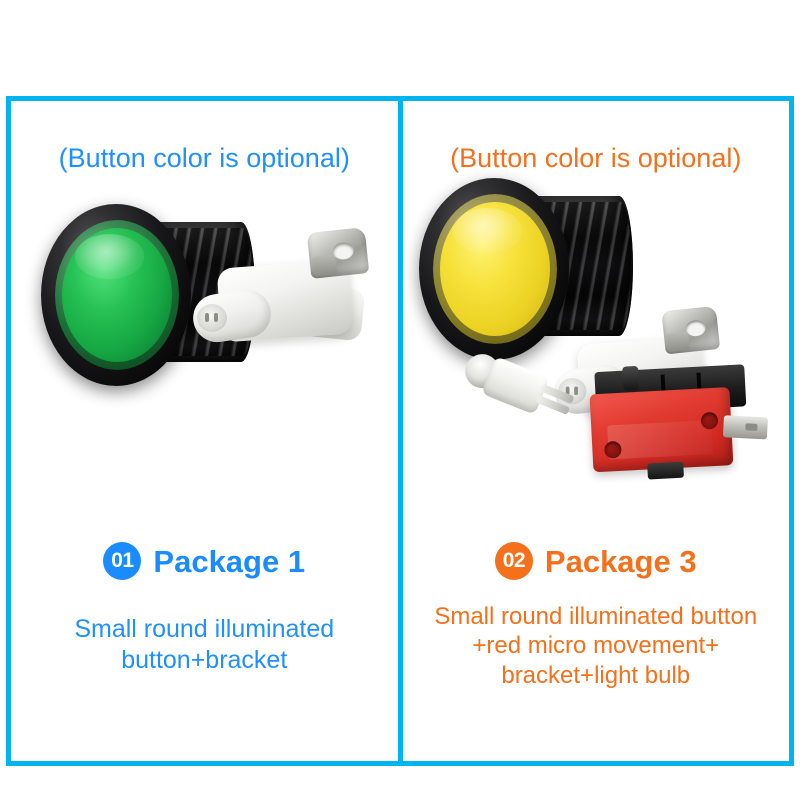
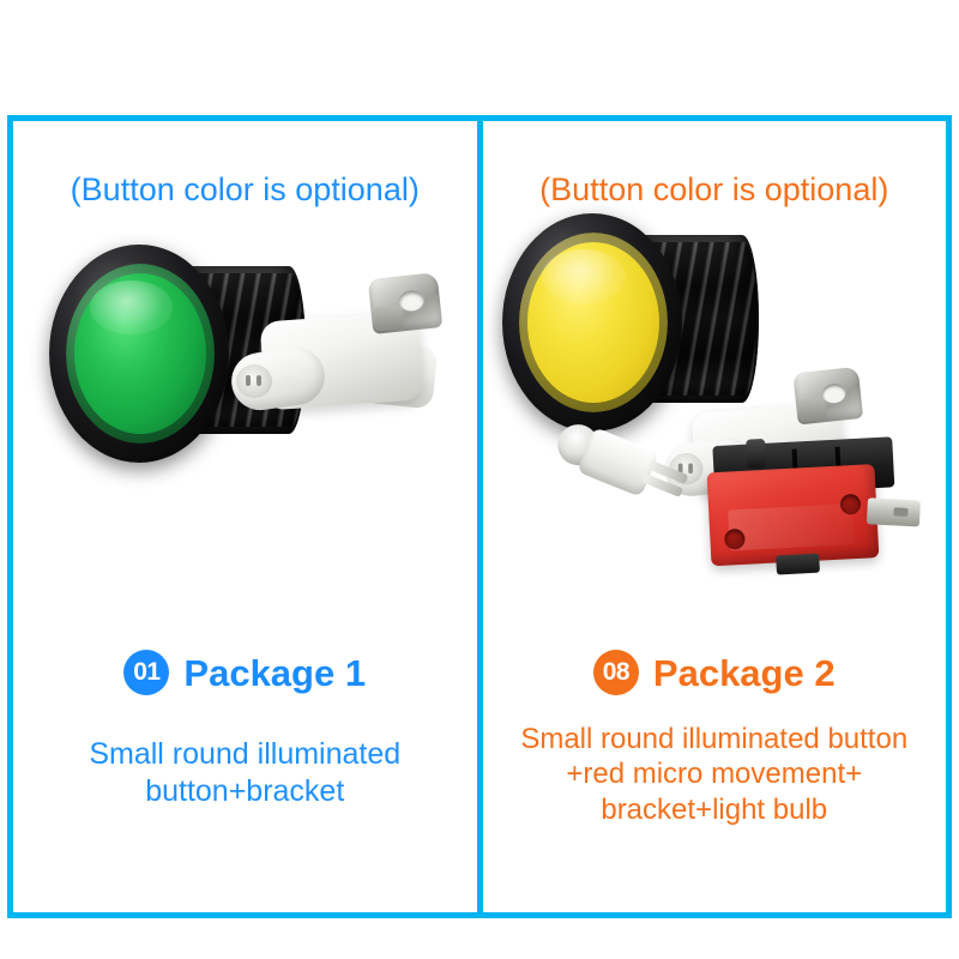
  (Button color is optional)
  01
  Package 1
  Small round illuminated
  button+bracket
  (Button color is optional)
- 02
+ 08
- Package 3
+ Package 2
  Small round illuminated button
  +red micro movement+
  bracket+light bulb
